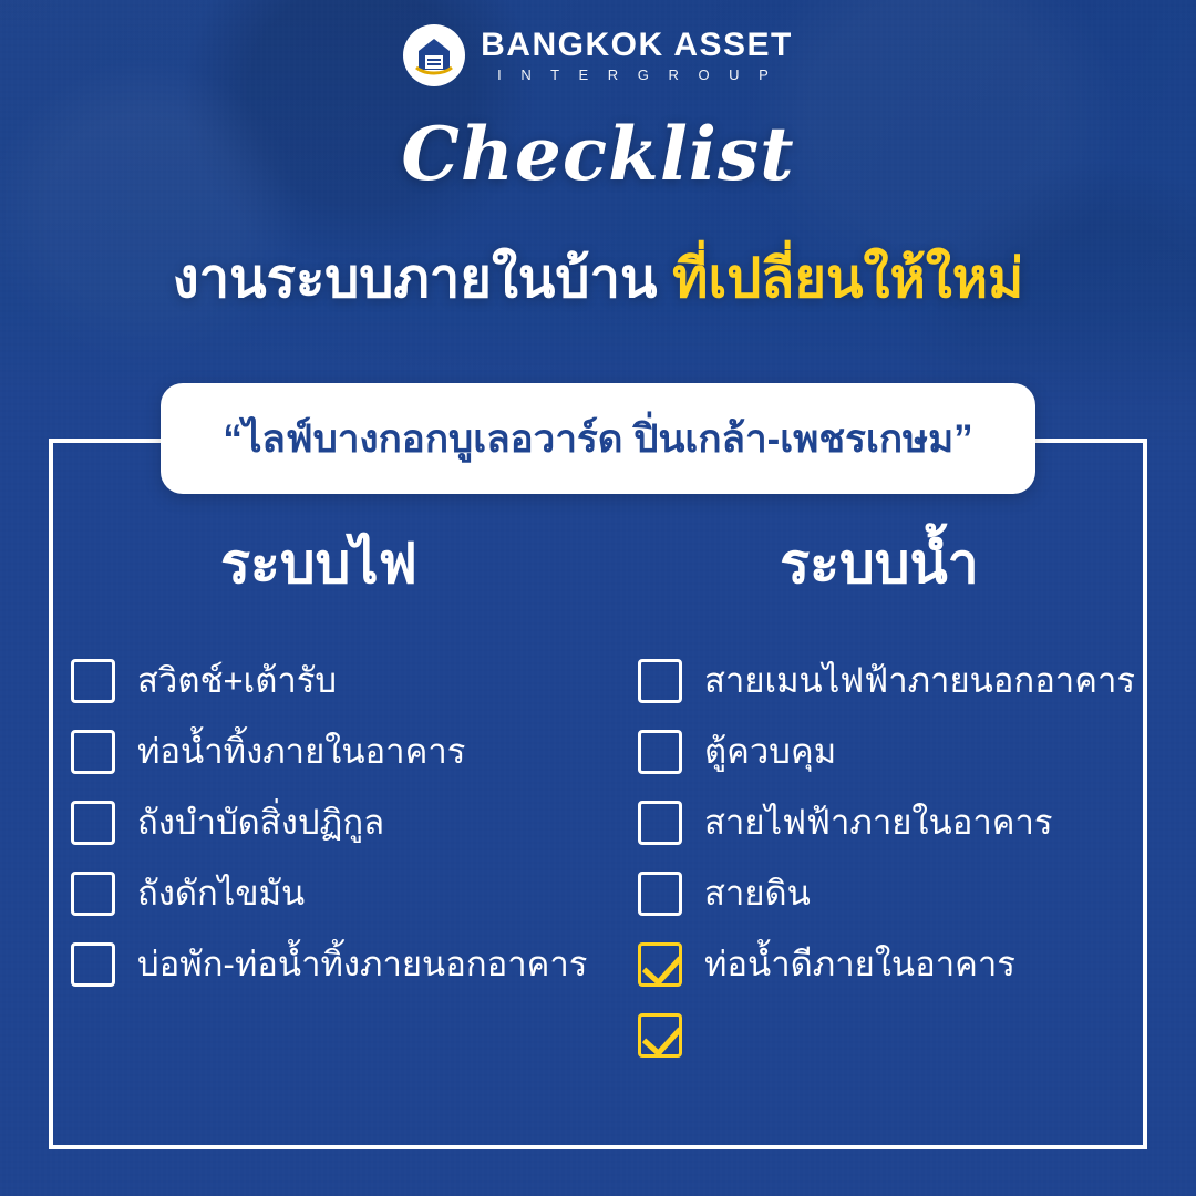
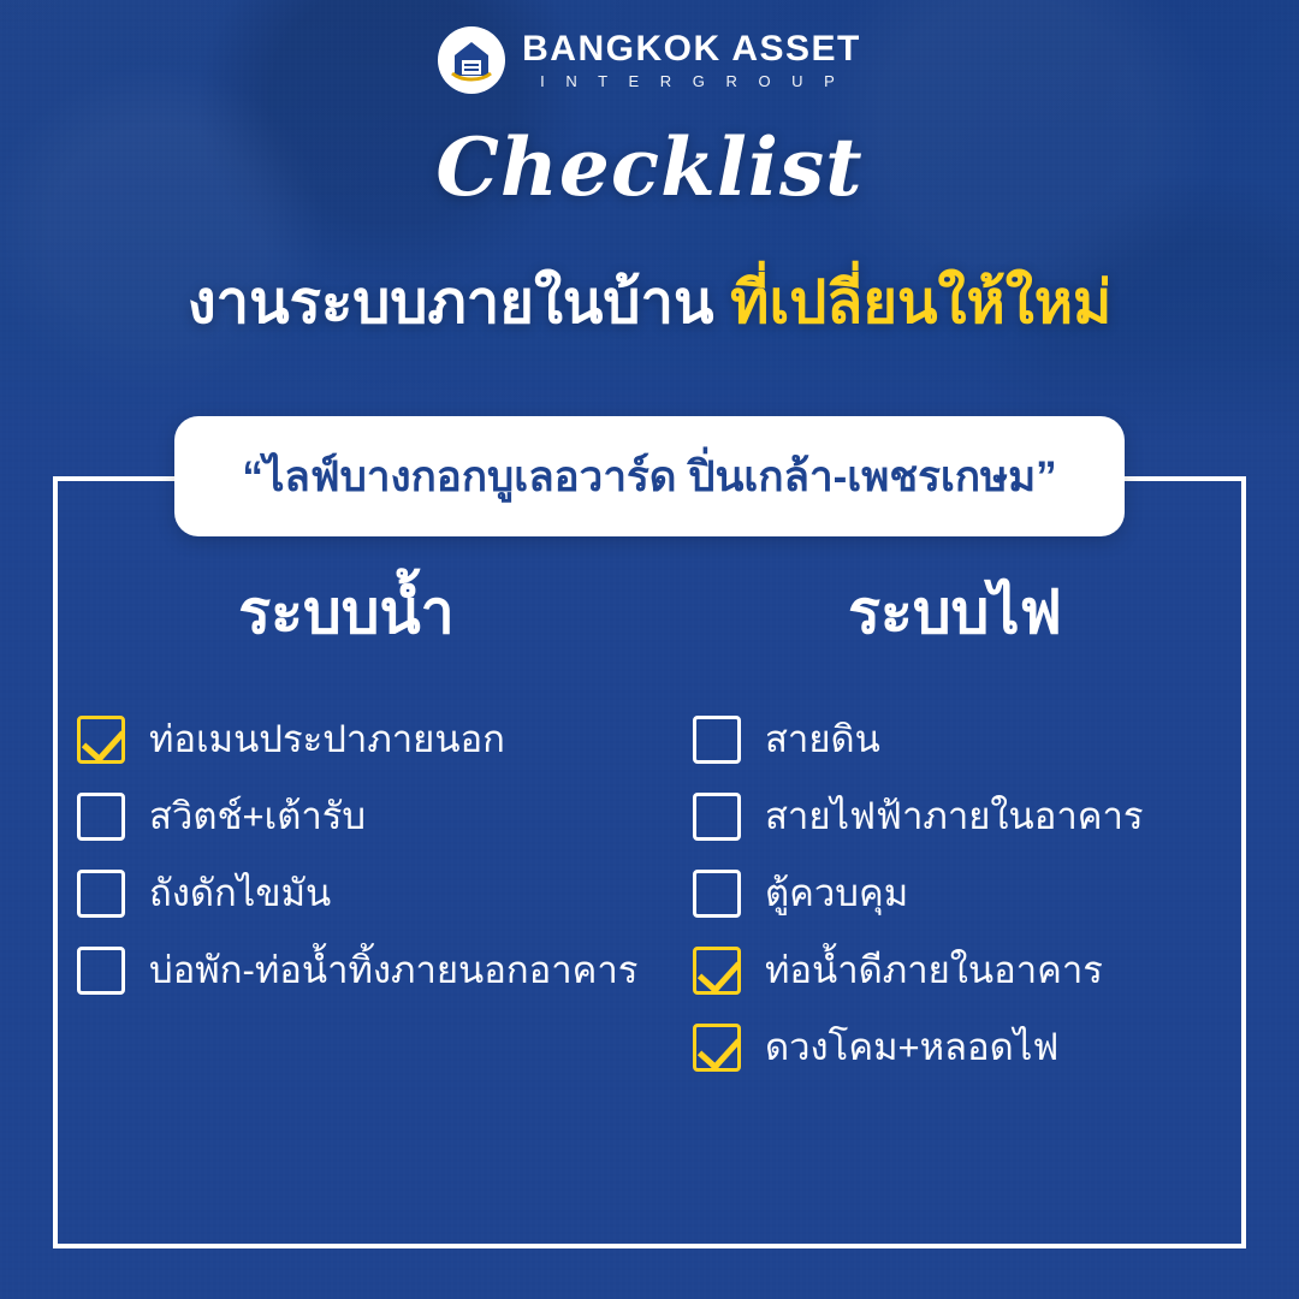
  BANGKOK ASSET
  I N T E R G R O U P
  Checklist
  งานระบบภายในบ้าน ที่เปลี่ยนให้ใหม่
  “ไลฟ์บางกอกบูเลอวาร์ด ปิ่นเกล้า-เพชรเกษม”
- ระบบไฟ
+ ระบบน้ำ
+ ท่อเมนประปาภายนอก
  สวิตช์+เต้ารับ
- ท่อน้ำทิ้งภายในอาคาร
- ถังบำบัดสิ่งปฏิกูล
  ถังดักไขมัน
  บ่อพัก-ท่อน้ำทิ้งภายนอกอาคาร
- ระบบน้ำ
+ ระบบไฟ
- สายเมนไฟฟ้าภายนอกอาคาร
- ตู้ควบคุม
+ สายดิน
  สายไฟฟ้าภายในอาคาร
- สายดิน
+ ตู้ควบคุม
  ท่อน้ำดีภายในอาคาร
+ ดวงโคม+หลอดไฟ
